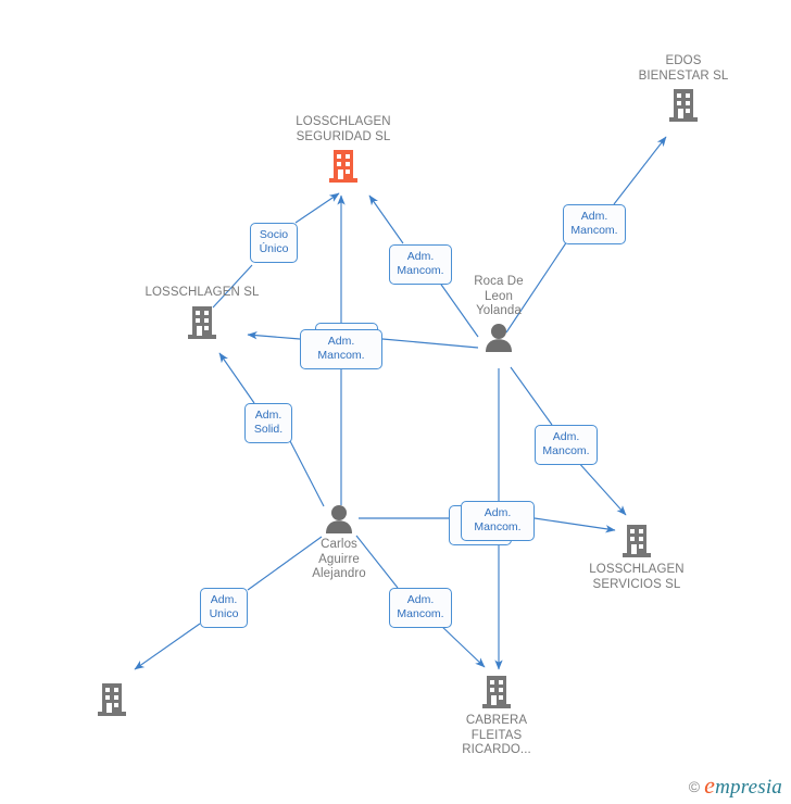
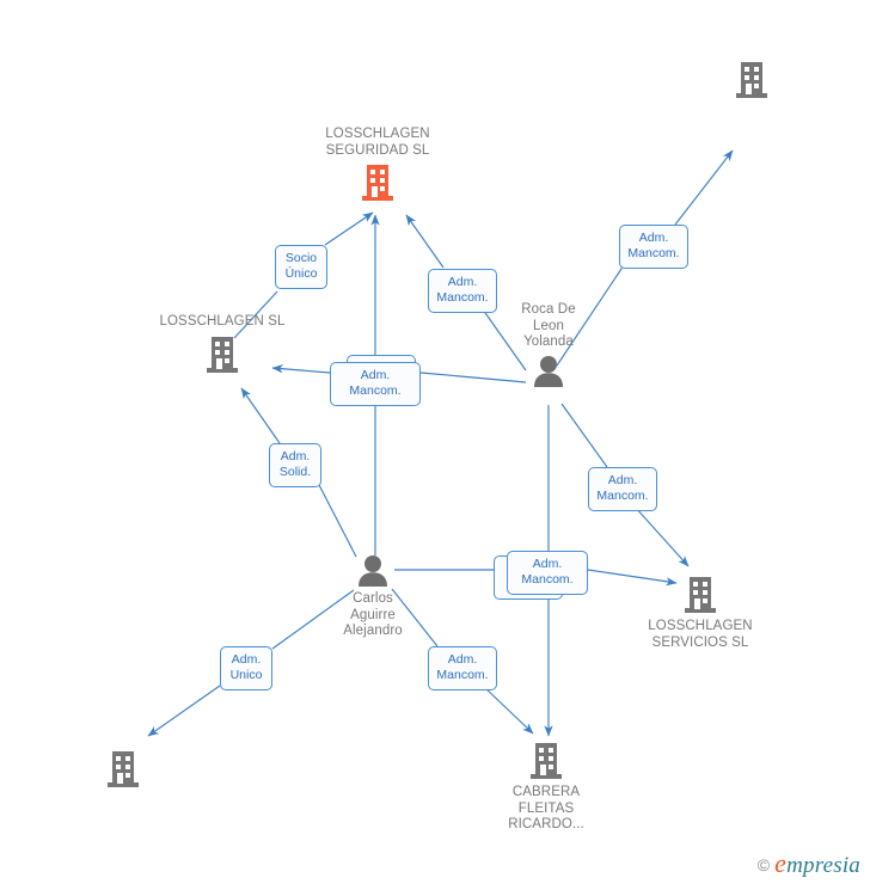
  Socio
  Único
  Adm.
  Mancom.
  Adm.
  Mancom.
  Adm.
  Mancom.
  Adm.
  Solid.
  Adm.
  Mancom.
  Adm.
  Mancom.
  Adm.
  Unico
  Adm.
  Mancom.
  LOSSCHLAGEN
  SEGURIDAD SL
- EDOS
- BIENESTAR SL
  LOSSCHLAGEN SL
  Roca De
  Leon
  Yolanda
  Carlos
  Aguirre
  Alejandro
  LOSSCHLAGEN
  SERVICIOS SL
  CABRERA
  FLEITAS
  RICARDO...
  ©
  empresia
